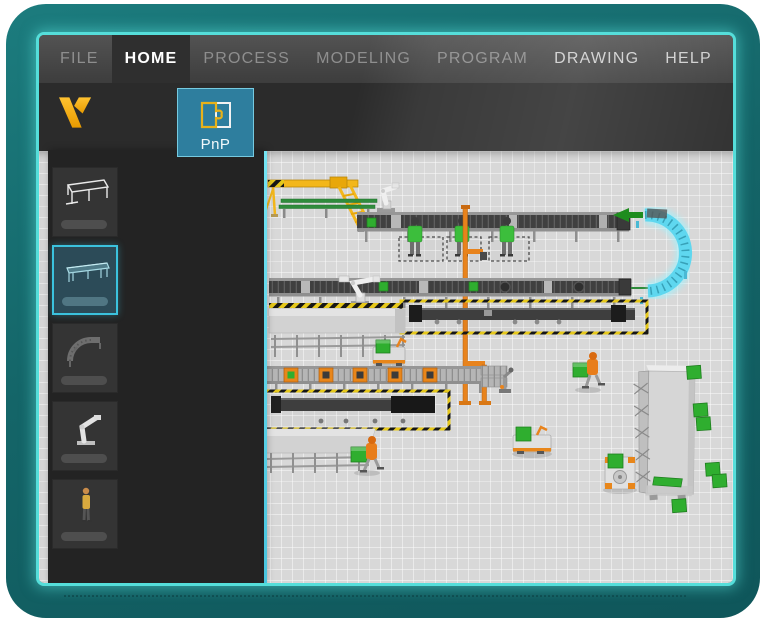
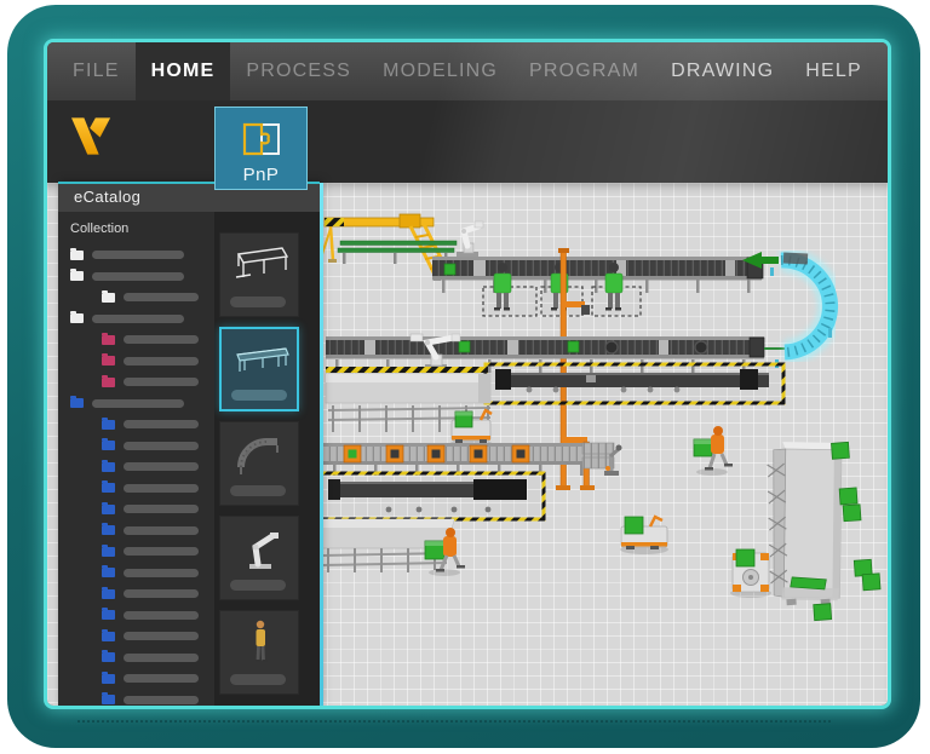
+ eCatalog
+ Collection
  PnP
